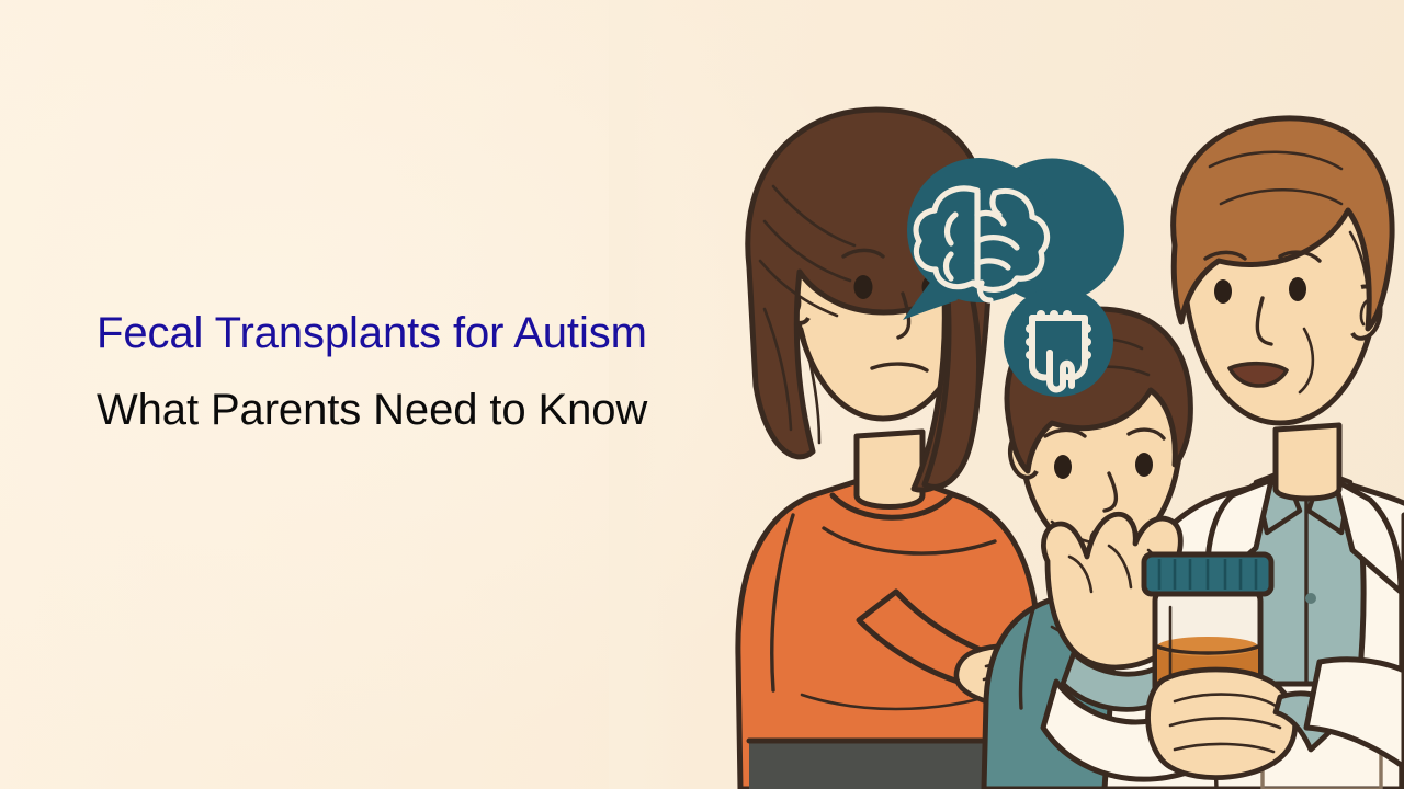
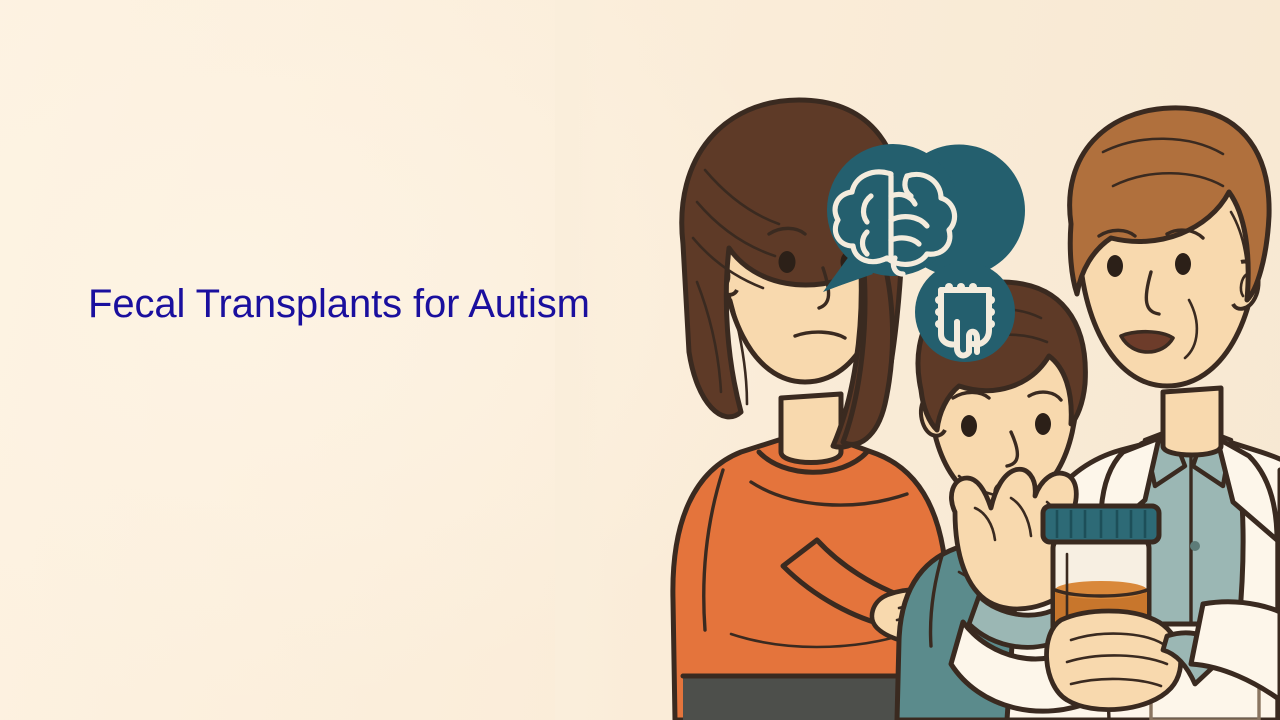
  Fecal Transplants for Autism
- What Parents Need to Know
